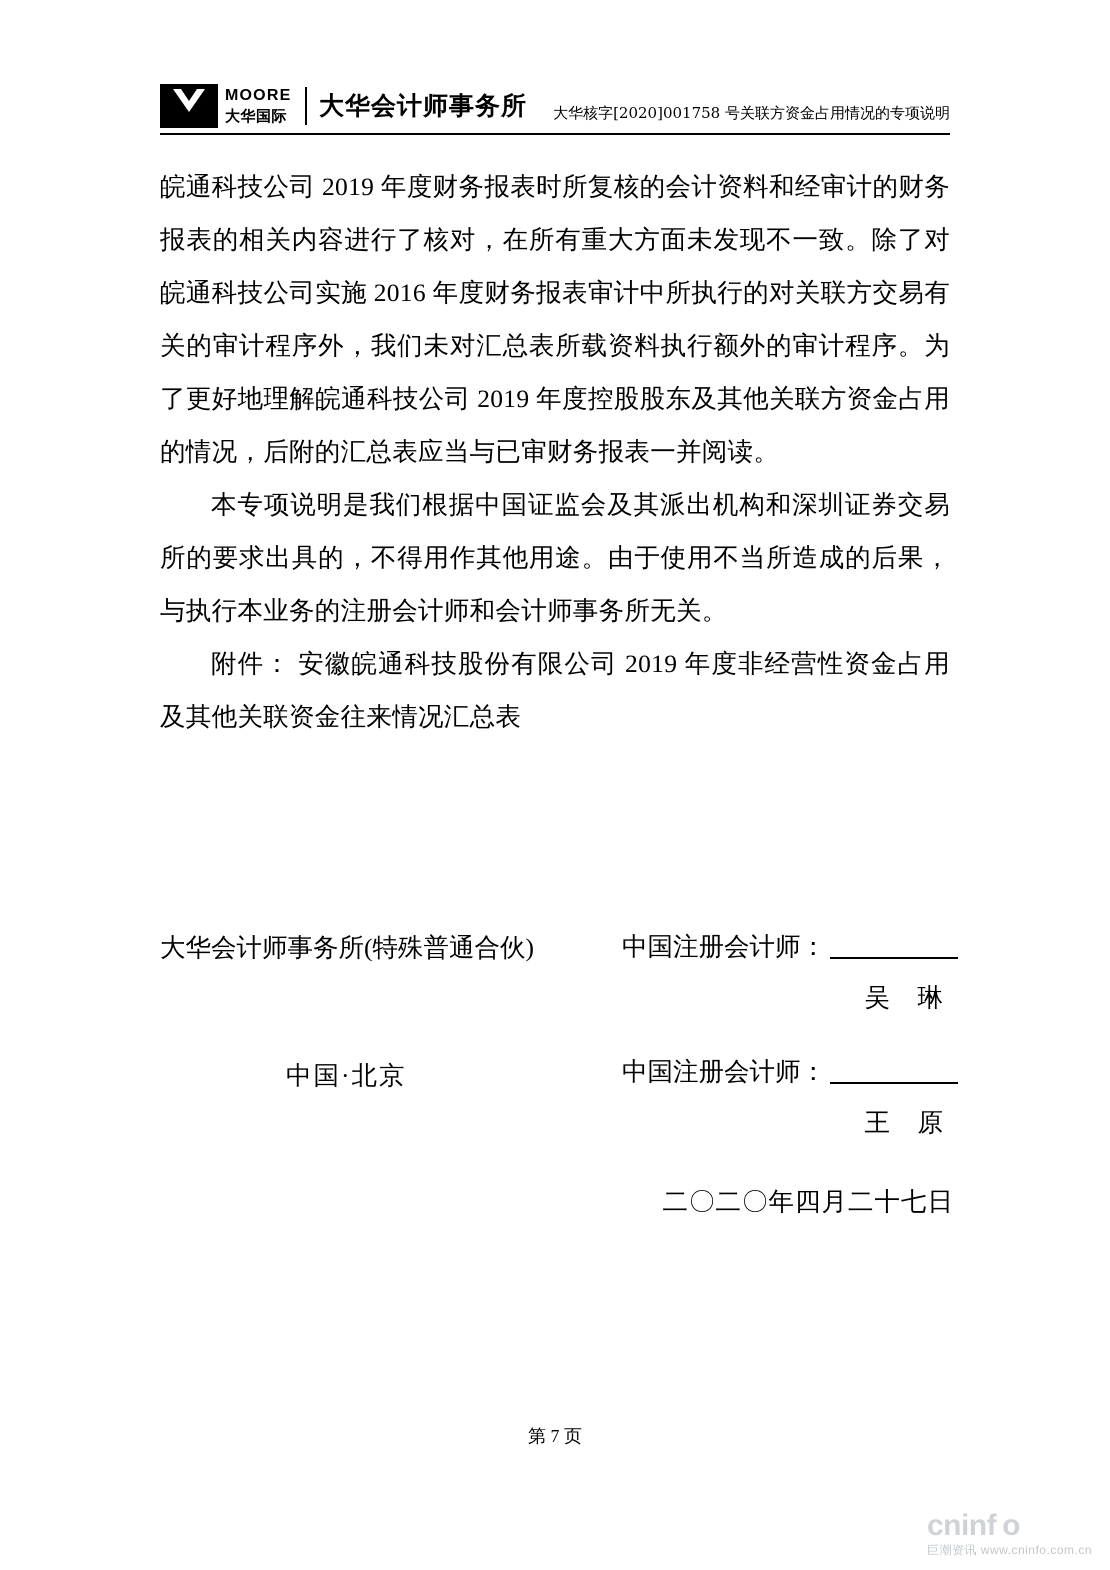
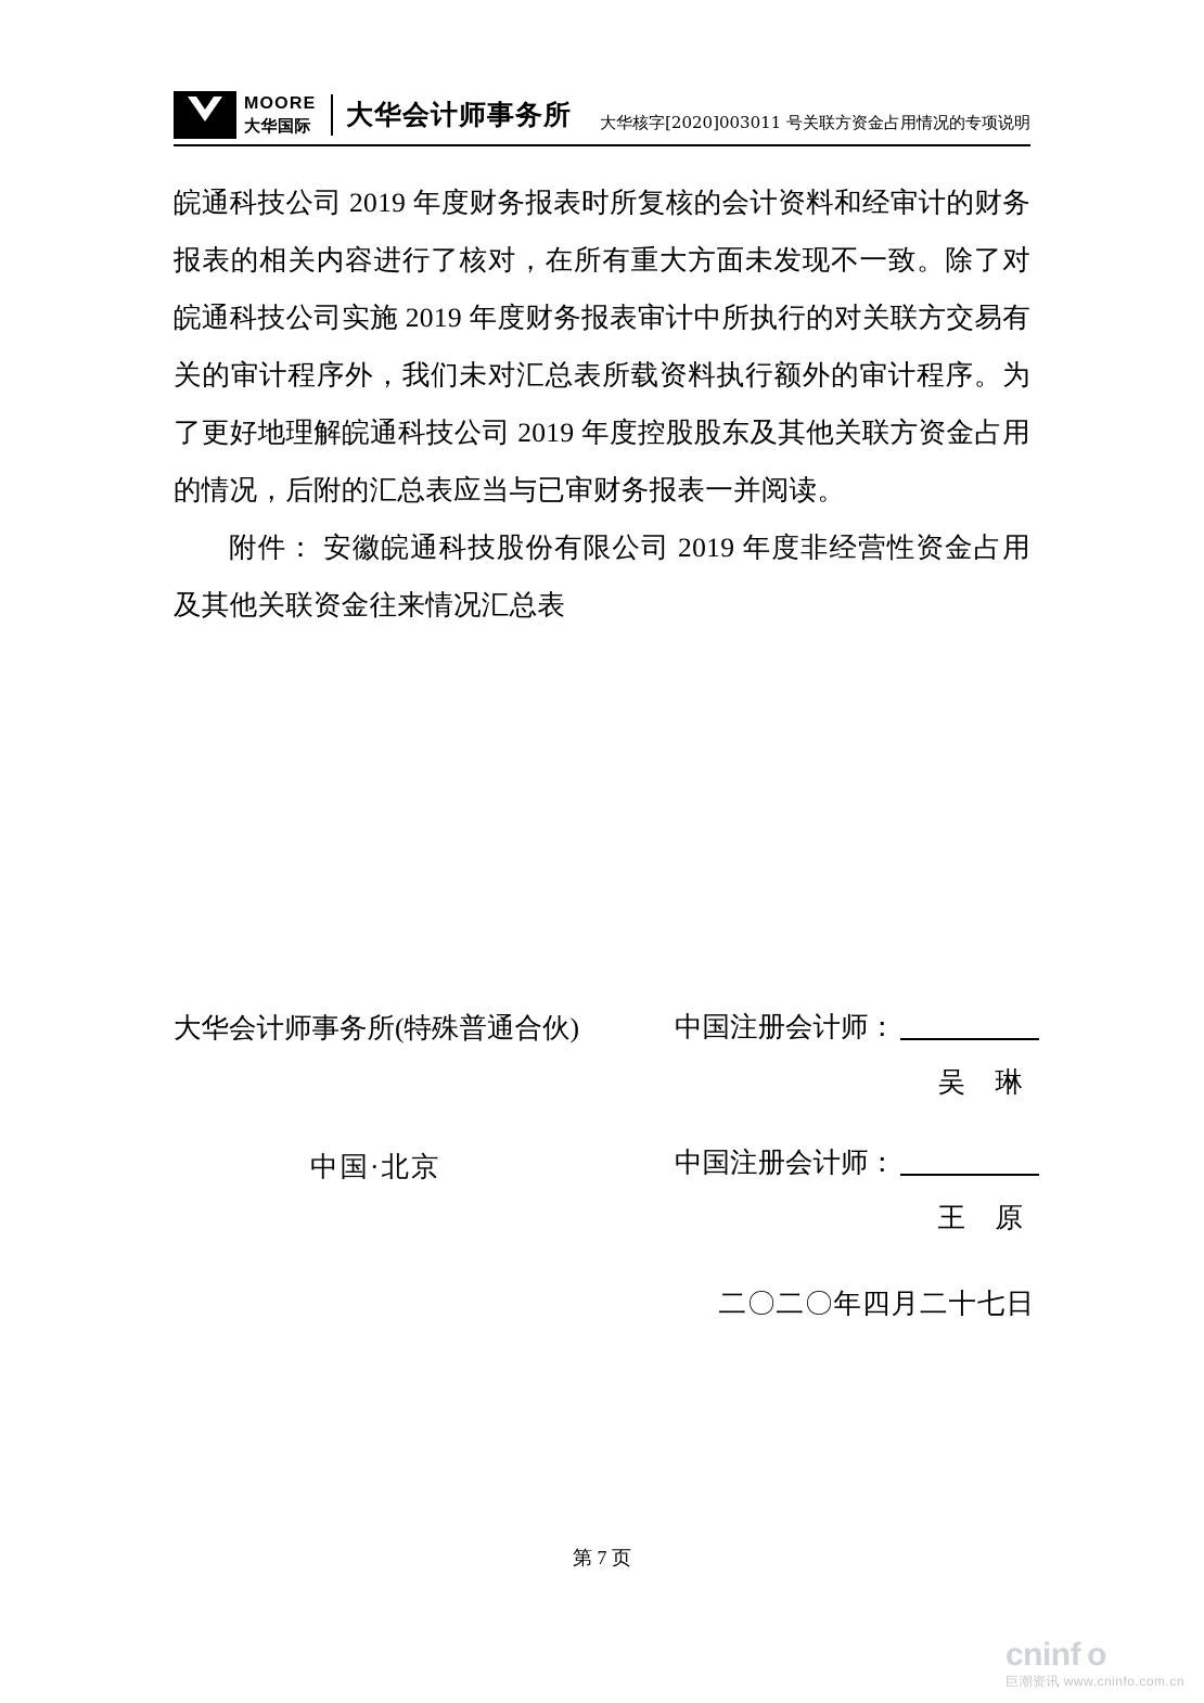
  MOORE
  大华国际
  大华会计师事务所
- 大华核字[2020]001758 号关联方资金占用情况的专项说明
+ 大华核字[2020]003011 号关联方资金占用情况的专项说明
- 皖通科技公司 2019 年度财务报表时所复核的会计资料和经审计的财务报表的相关内容进行了核对，在所有重大方面未发现不一致。除了对皖通科技公司实施 2016 年度财务报表审计中所执行的对关联方交易有关的审计程序外，我们未对汇总表所载资料执行额外的审计程序。为了更好地理解皖通科技公司 2019 年度控股股东及其他关联方资金占用的情况，后附的汇总表应当与已审财务报表一并阅读。
+ 皖通科技公司 2019 年度财务报表时所复核的会计资料和经审计的财务报表的相关内容进行了核对，在所有重大方面未发现不一致。除了对皖通科技公司实施 2019 年度财务报表审计中所执行的对关联方交易有关的审计程序外，我们未对汇总表所载资料执行额外的审计程序。为了更好地理解皖通科技公司 2019 年度控股股东及其他关联方资金占用的情况，后附的汇总表应当与已审财务报表一并阅读。
- 本专项说明是我们根据中国证监会及其派出机构和深圳证券交易所的要求出具的，不得用作其他用途。由于使用不当所造成的后果，与执行本业务的注册会计师和会计师事务所无关。
  附件： 安徽皖通科技股份有限公司 2019 年度非经营性资金占用及其他关联资金往来情况汇总表
  大华会计师事务所(特殊普通合伙)
  中国·北京
  中国注册会计师：
  吴 琳
  中国注册会计师：
  王 原
  二〇二〇年四月二十七日
  第 7 页
  cninf
  o
  巨潮资讯 www.cninfo.com.cn
